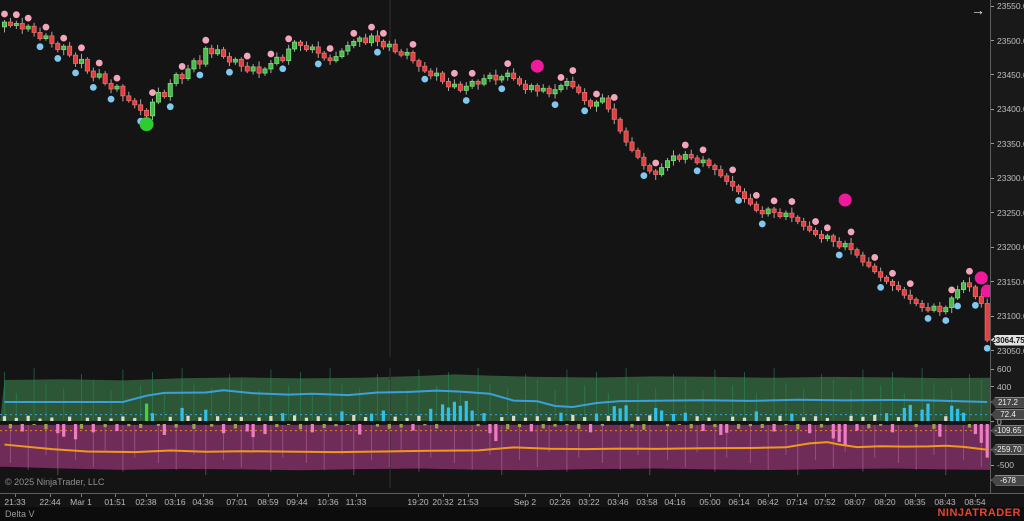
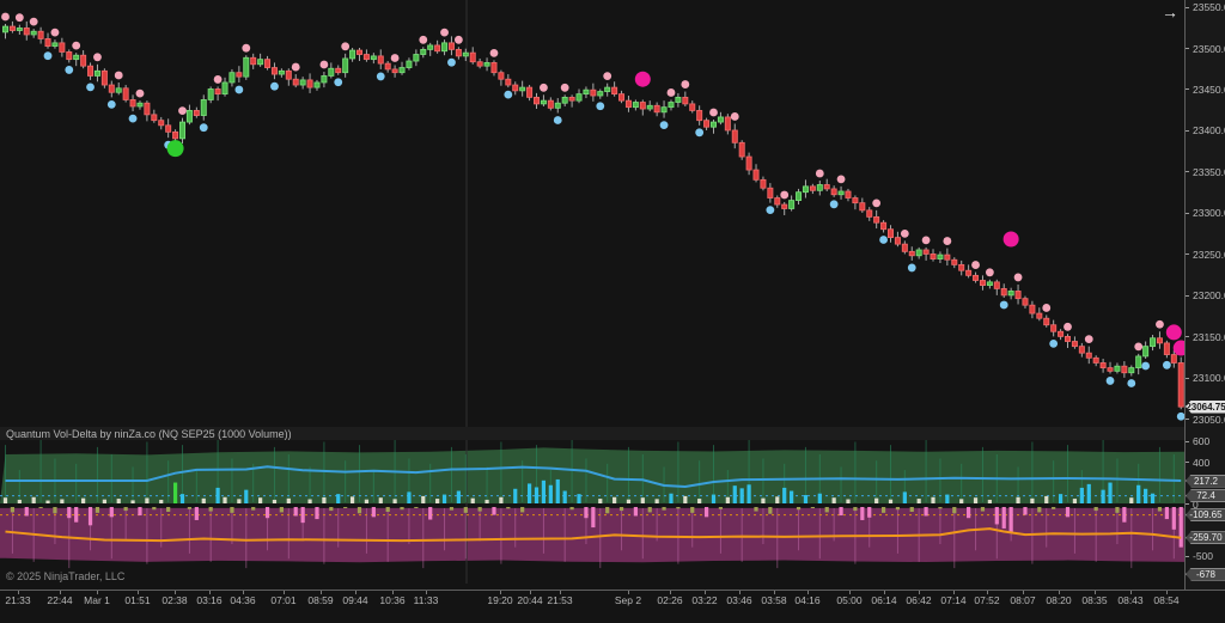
  →
+ Quantum Vol-Delta by ninZa.co (NQ SEP25 (1000 Volume))
  © 2025 NinjaTrader, LLC
  23550.
  23500.
  23450.
  23400.
  23350.
  23300.
  23250.
  23200.
  23150.
  23100.
  23050.
  23064.75
  600
  400
  0
  -500
  217.2
  72.4
  -109.65
  -259.70
  -678
  21:33
  22:44
  Mar 1
  01:51
  02:38
  03:16
  04:36
  07:01
  08:59
  09:44
  10:36
  11:33
  19:20
- 20:32
+ 20:44
  21:53
  Sep 2
  02:26
  03:22
  03:46
  03:58
  04:16
  05:00
  06:14
  06:42
  07:14
  07:52
  08:07
  08:20
  08:35
  08:43
  08:54
- Delta V
- NINJATRADER
